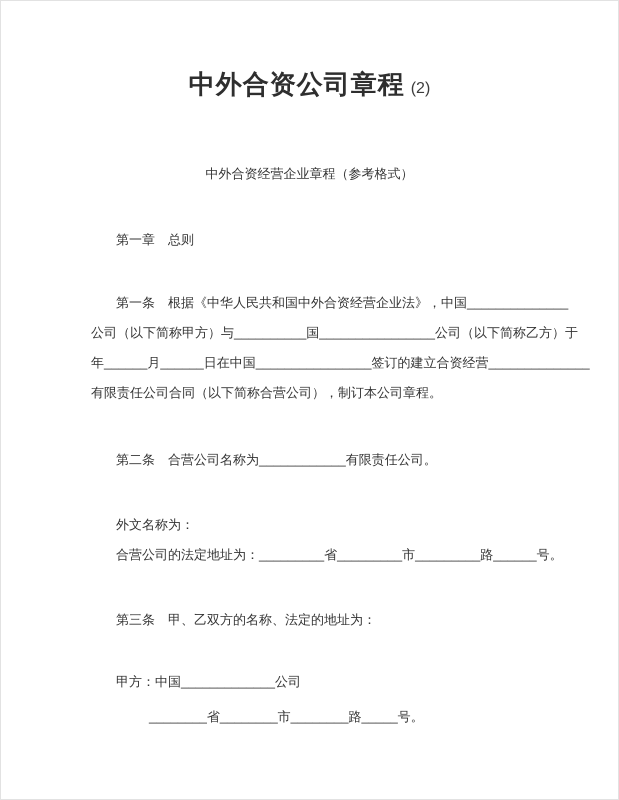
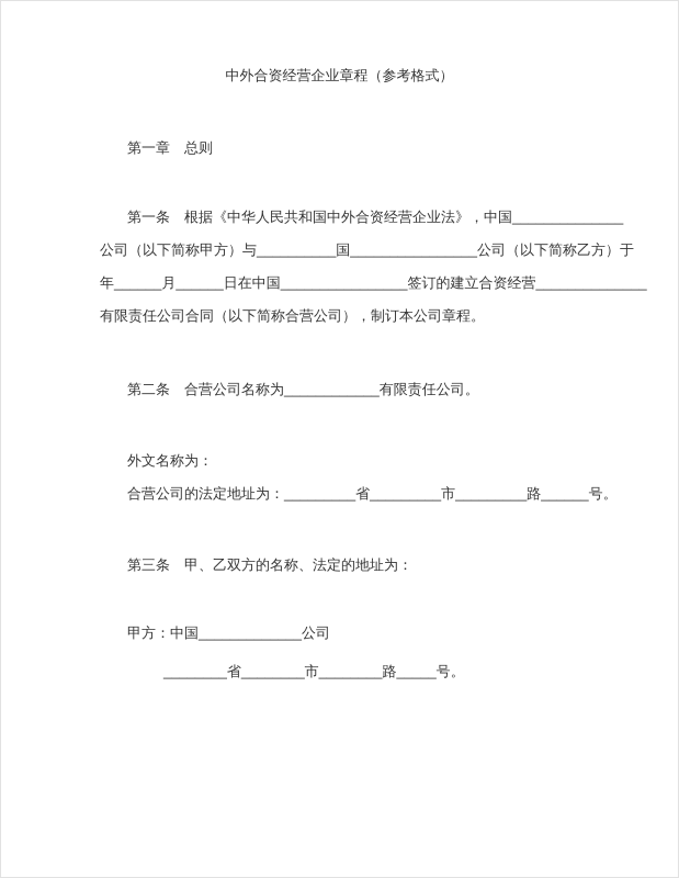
- 中外合资公司章程 (2)
  中外合资经营企业章程（参考格式）
  第一章 总则
  第一条 根据《中华人民共和国中外合资经营企业法》，中国______________
  公司（以下简称甲方）与__________国________________公司（以下简称乙方）于
  年______月______日在中国________________签订的建立合资经营______________
  有限责任公司合同（以下简称合营公司），制订本公司章程。
  第二条 合营公司名称为____________有限责任公司。
  外文名称为：
  合营公司的法定地址为：_________省_________市_________路______号。
  第三条 甲、乙双方的名称、法定的地址为：
  甲方：中国_____________公司
  ________省________市________路_____号。
